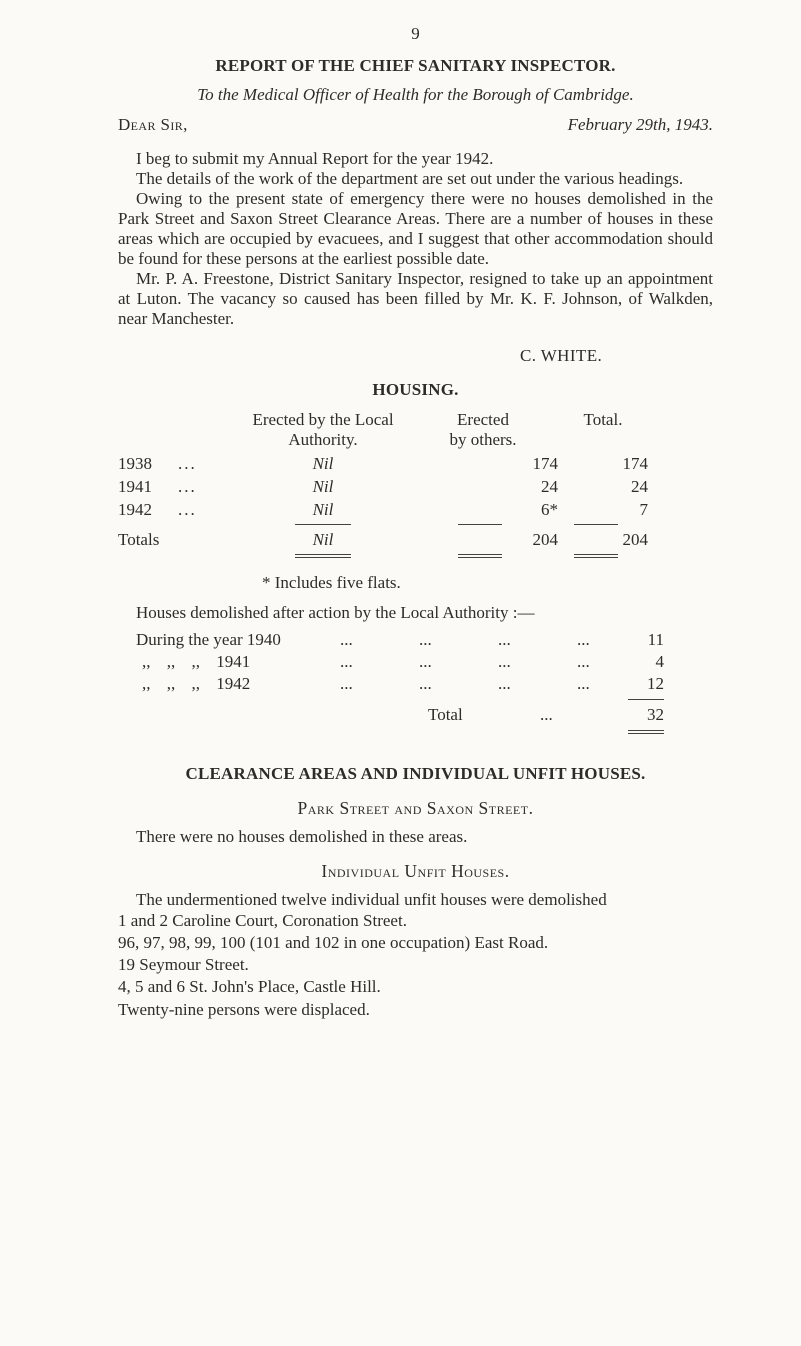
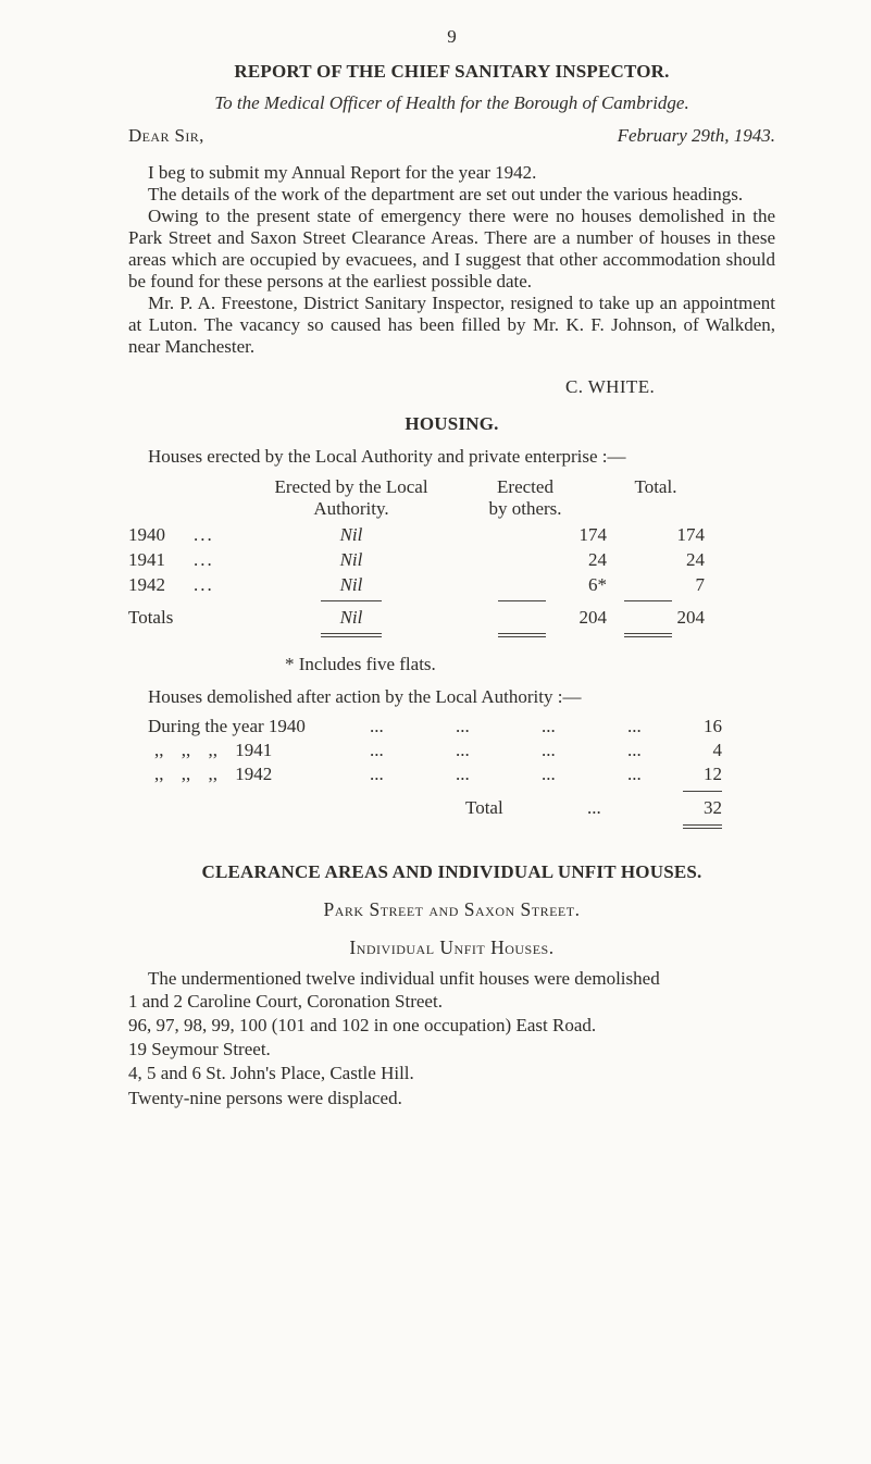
  9
  REPORT OF THE CHIEF SANITARY INSPECTOR.
  To the Medical Officer of Health for the Borough of Cambridge.
  Dear Sir,
  February 29th, 1943.
  I beg to submit my Annual Report for the year 1942.
  The details of the work of the department are set out under the various headings.
  Owing to the present state of emergency there were no houses demolished in the Park Street and Saxon Street Clearance Areas. There are a number of houses in these areas which are occupied by evacuees, and I suggest that other accommodation should be found for these persons at the earliest possible date.
  Mr. P. A. Freestone, District Sanitary Inspector, resigned to take up an appointment at Luton. The vacancy so caused has been filled by Mr. K. F. Johnson, of Walkden, near Manchester.
  C. WHITE.
  HOUSING.
+ Houses erected by the Local Authority and private enterprise :—
  	Erected by the Local Authority.	Erected by others.	Total.
- 1938 ...	Nil	174	174
+ 1940 ...	Nil	174	174
  1941 ...	Nil	24	24
  1942 ...	Nil	6*	7
  Totals	Nil	204	204
  * Includes five flats.
  Houses demolished after action by the Local Authority :—
  During the year 1940
  ... ... ... ...
- 11
+ 16
  ,, ,, ,, 1941
  ... ... ... ...
  4
  ,, ,, ,, 1942
  ... ... ... ...
  12
  Total
  ...
  32
  CLEARANCE AREAS AND INDIVIDUAL UNFIT HOUSES.
  Park Street and Saxon Street.
- There were no houses demolished in these areas.
  Individual Unfit Houses.
  The undermentioned twelve individual unfit houses were demolished
  1 and 2 Caroline Court, Coronation Street.
  96, 97, 98, 99, 100 (101 and 102 in one occupation) East Road.
  19 Seymour Street.
  4, 5 and 6 St. John's Place, Castle Hill.
  Twenty-nine persons were displaced.
